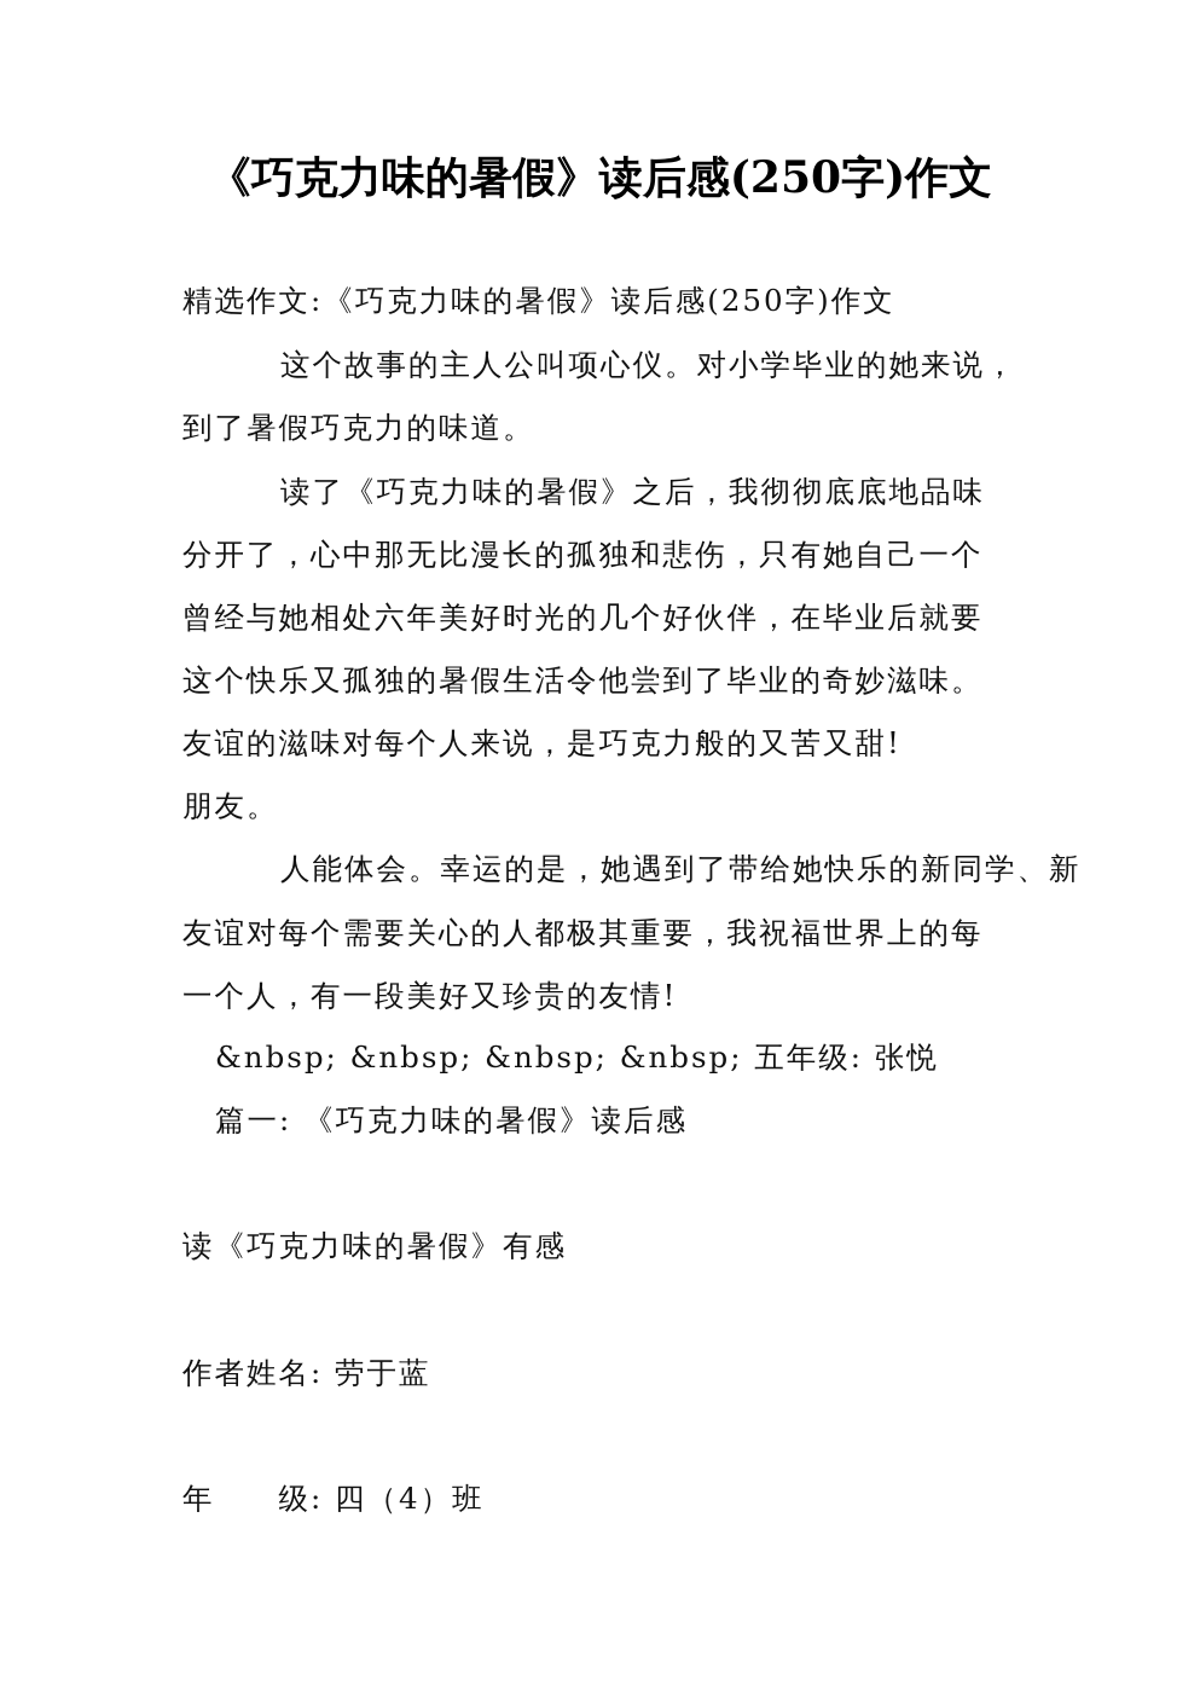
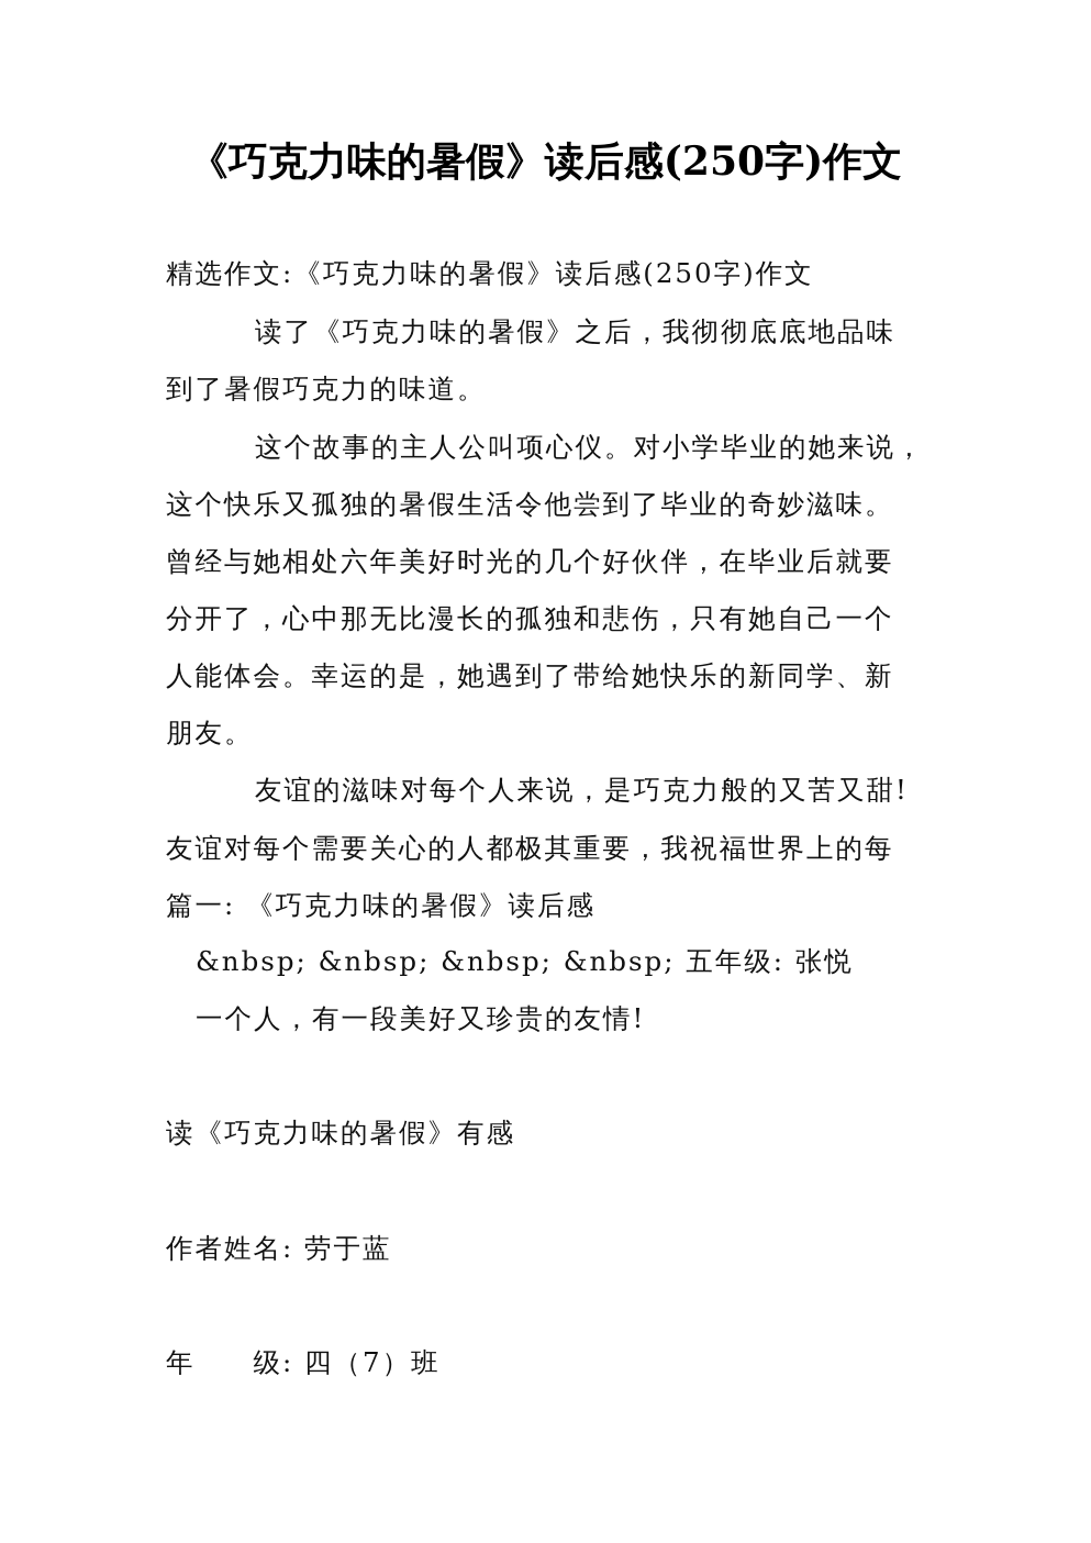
  《巧克力味的暑假》读后感(250字)作文
  精选作文:《巧克力味的暑假》读后感(250字)作文
- 这个故事的主人公叫项心仪。对小学毕业的她来说，
+ 读了《巧克力味的暑假》之后，我彻彻底底地品味
  到了暑假巧克力的味道。
- 读了《巧克力味的暑假》之后，我彻彻底底地品味
+ 这个故事的主人公叫项心仪。对小学毕业的她来说，
- 分开了，心中那无比漫长的孤独和悲伤，只有她自己一个
+ 这个快乐又孤独的暑假生活令他尝到了毕业的奇妙滋味。
  曾经与她相处六年美好时光的几个好伙伴，在毕业后就要
- 这个快乐又孤独的暑假生活令他尝到了毕业的奇妙滋味。
+ 分开了，心中那无比漫长的孤独和悲伤，只有她自己一个
- 友谊的滋味对每个人来说，是巧克力般的又苦又甜!
+ 人能体会。幸运的是，她遇到了带给她快乐的新同学、新
  朋友。
- 人能体会。幸运的是，她遇到了带给她快乐的新同学、新
+ 友谊的滋味对每个人来说，是巧克力般的又苦又甜!
  友谊对每个需要关心的人都极其重要，我祝福世界上的每
- 一个人，有一段美好又珍贵的友情!
+ 篇一: 《巧克力味的暑假》读后感
  &nbsp; &nbsp; &nbsp; &nbsp; 五年级: 张悦
- 篇一: 《巧克力味的暑假》读后感
+ 一个人，有一段美好又珍贵的友情!
  读《巧克力味的暑假》有感
  作者姓名: 劳于蓝
- 年 级: 四（4）班
+ 年 级: 四（7）班
